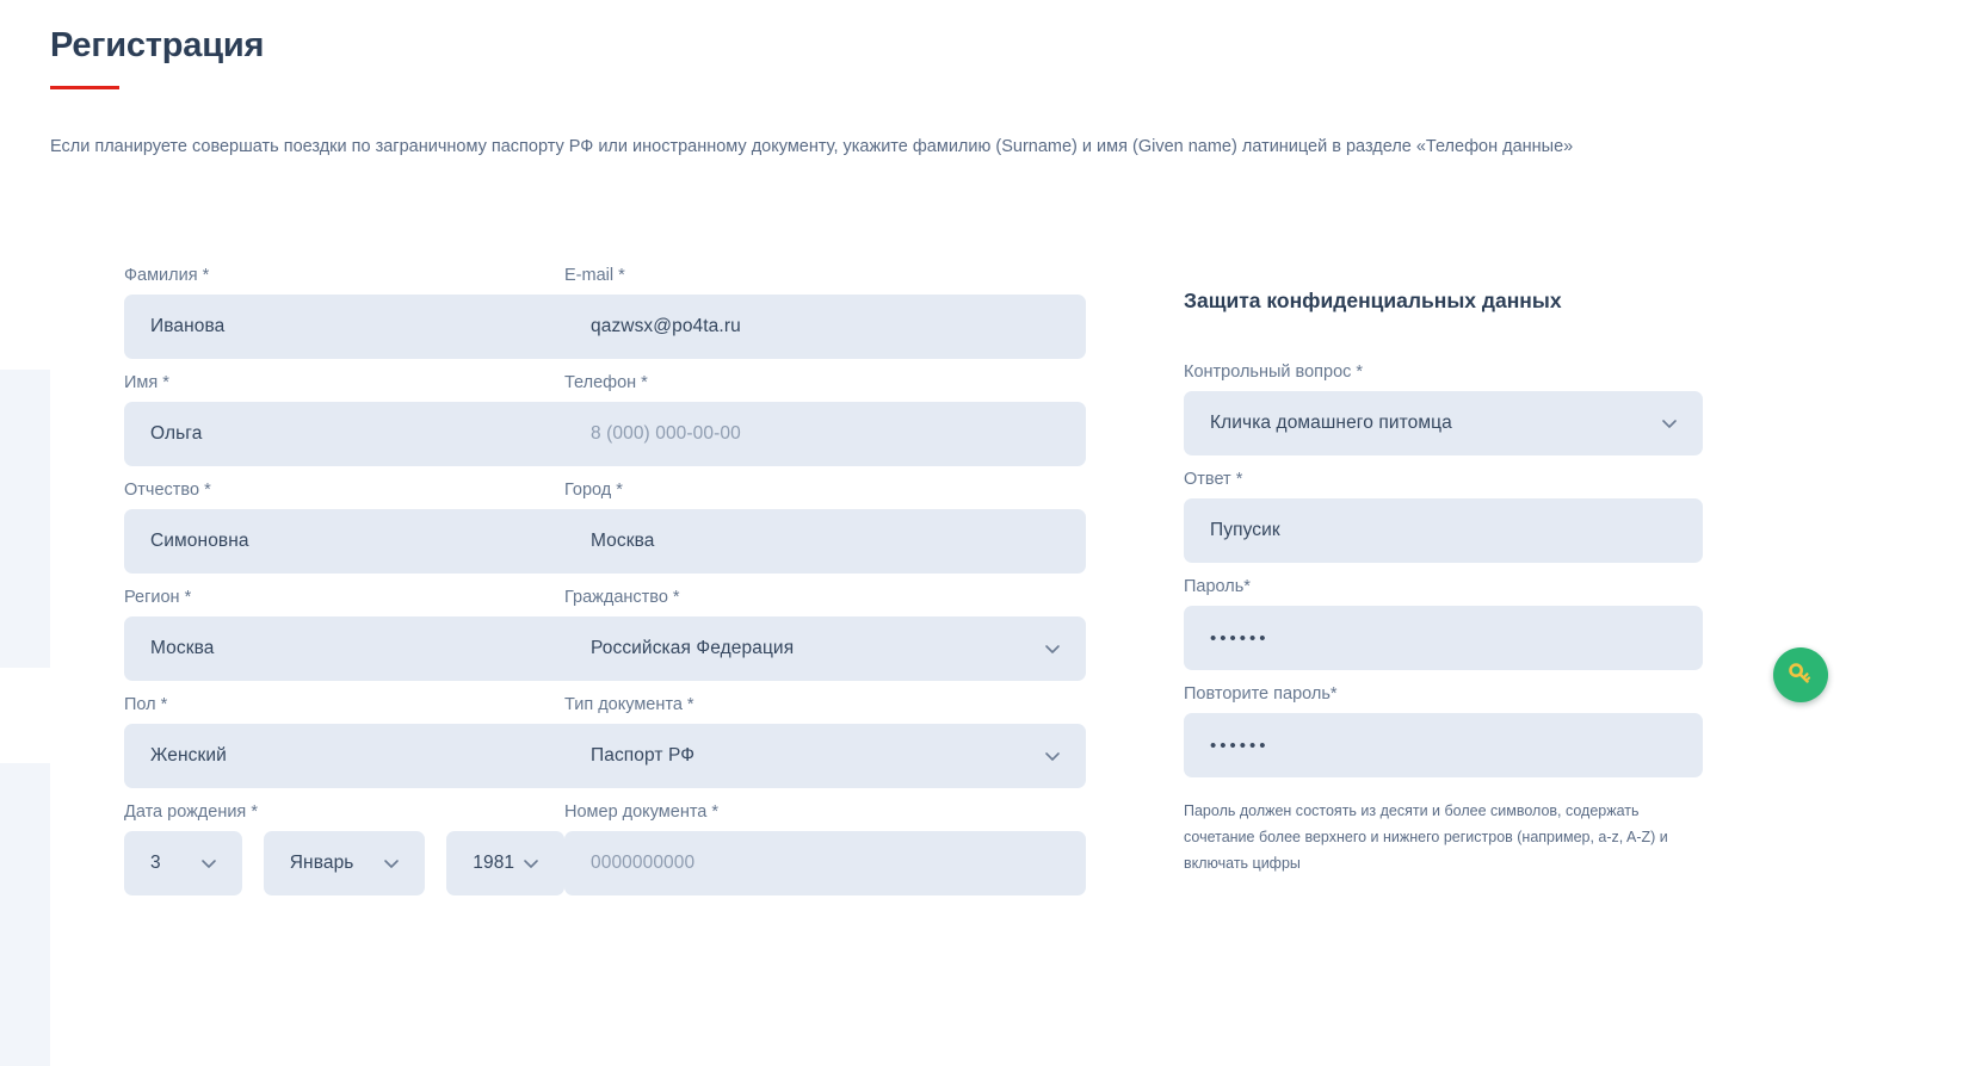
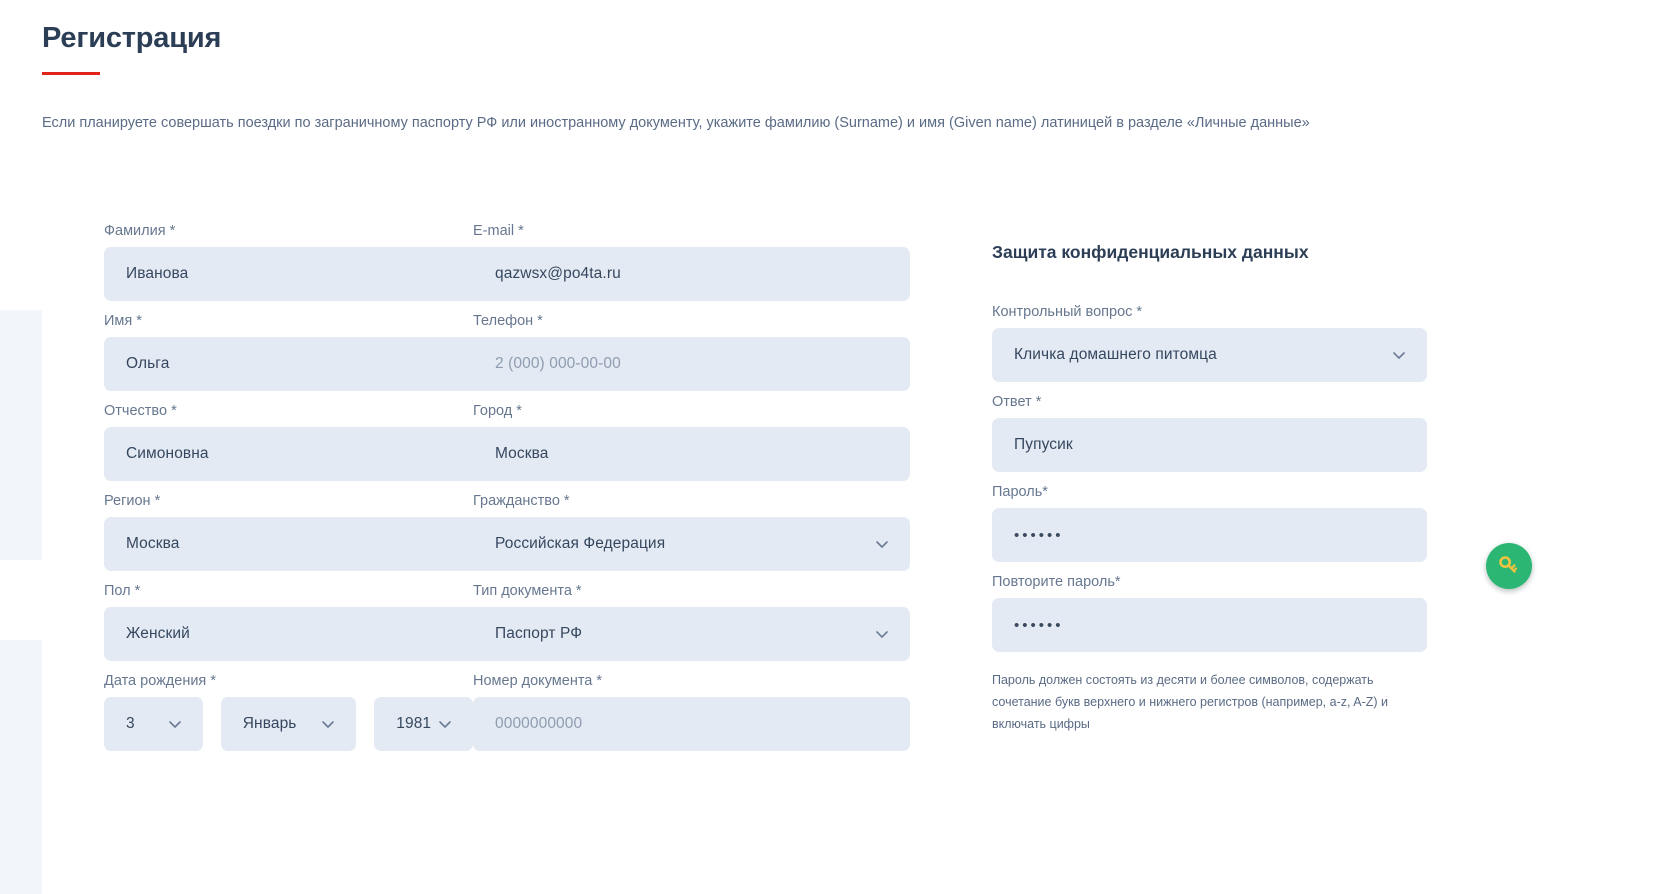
  Регистрация
- Если планируете совершать поездки по заграничному паспорту РФ или иностранному документу, укажите фамилию (Surname) и имя (Given name) латиницей в разделе «Телефон данные»
+ Если планируете совершать поездки по заграничному паспорту РФ или иностранному документу, укажите фамилию (Surname) и имя (Given name) латиницей в разделе «Личные данные»
  Фамилия *
  Иванова
  Имя *
  Ольга
  Отчество *
  Симоновна
  Регион *
  Москва
  Пол *
  Женский
  Дата рождения *
  3
  Январь
  1981
  E-mail *
  qazwsx@po4ta.ru
  Телефон *
- 8 (000) 000-00-00
+ 2 (000) 000-00-00
  Город *
  Москва
  Гражданство *
  Российская Федерация
  Тип документа *
  Паспорт РФ
  Номер документа *
  0000000000
  Защита конфиденциальных данных
  Контрольный вопрос *
  Кличка домашнего питомца
  Ответ *
  Пупусик
  Пароль*
  ••••••
  Повторите пароль*
  ••••••
- Пароль должен состоять из десяти и более символов, содержать сочетание более верхнего и нижнего регистров (например, a-z, A-Z) и включать цифры
+ Пароль должен состоять из десяти и более символов, содержать сочетание букв верхнего и нижнего регистров (например, a-z, A-Z) и включать цифры
